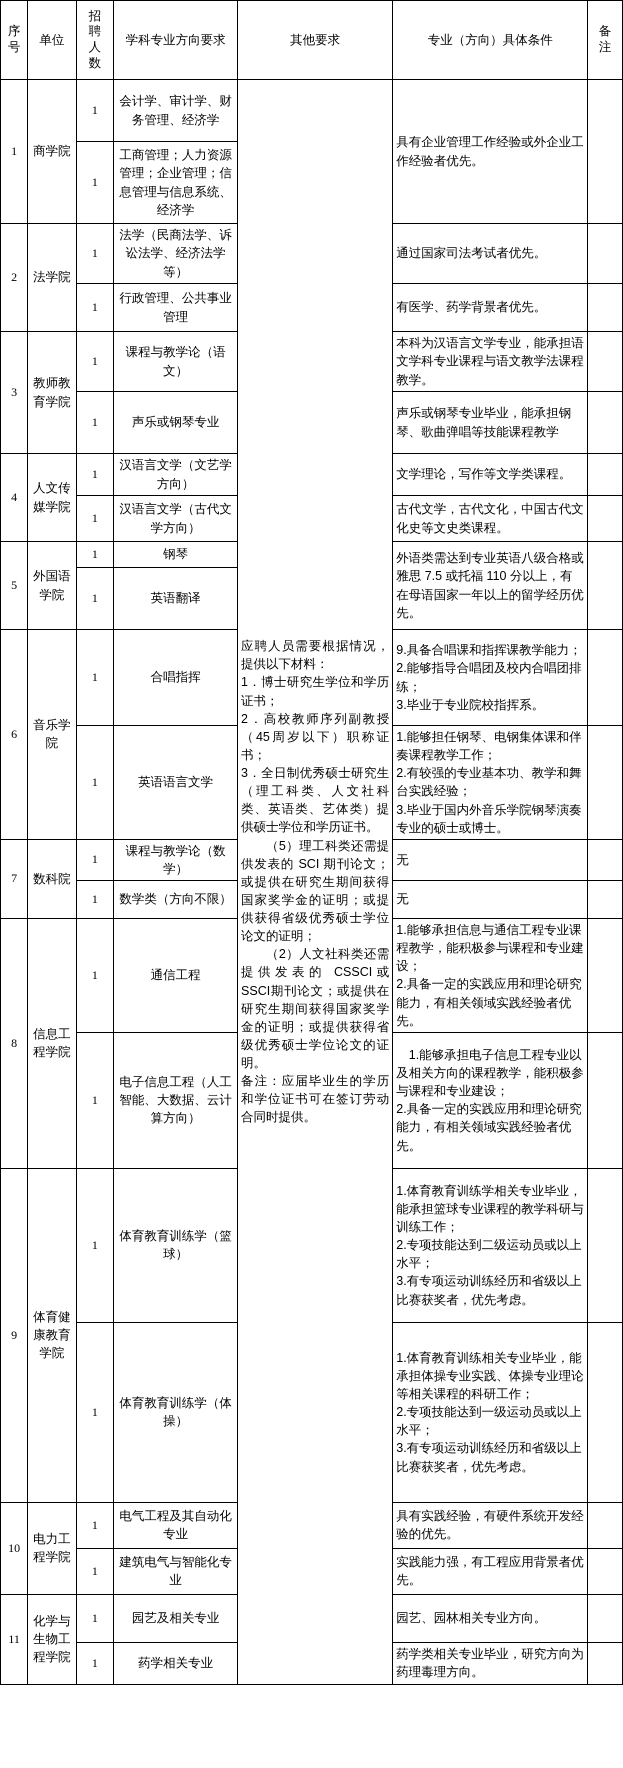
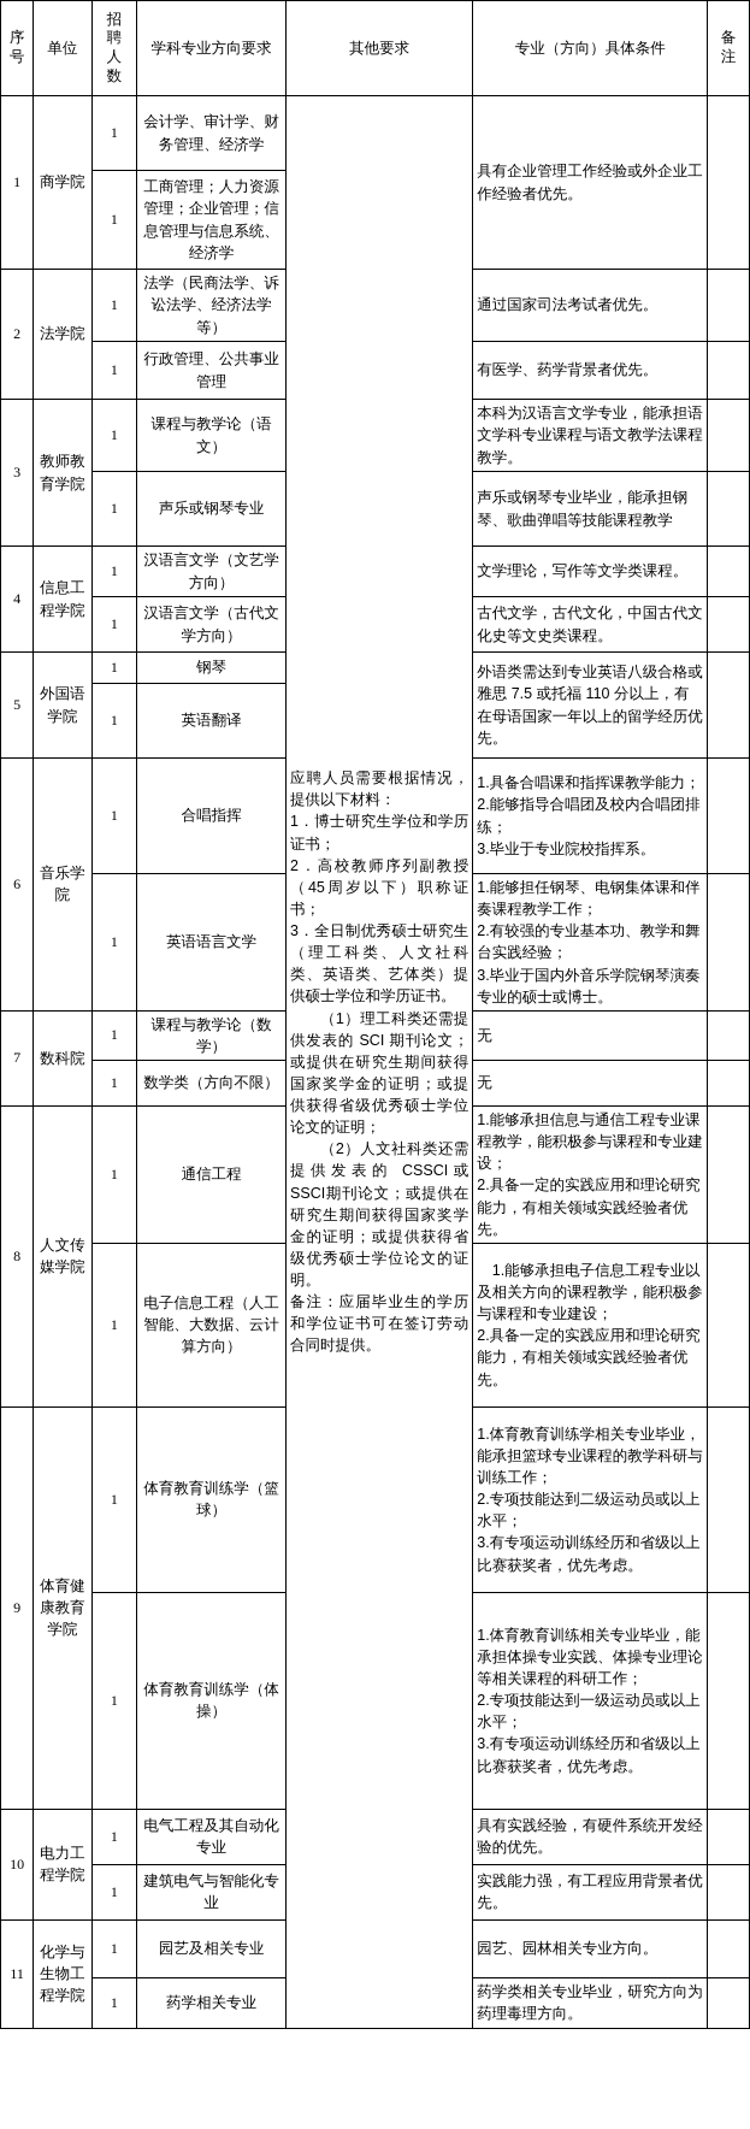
  序号	单位	招聘人数	学科专业方向要求	其他要求	专业（方向）具体条件	备注
- 1	商学院	1	会计学、审计学、财务管理、经济学	应聘人员需要根据情况，提供以下材料：1．博士研究生学位和学历证书；2．高校教师序列副教授（45周岁以下）职称证书；3．全日制优秀硕士研究生（理工科类、人文社科类、英语类、艺体类）提供硕士学位和学历证书。（5）理工科类还需提供发表的 SCI 期刊论文；或提供在研究生期间获得国家奖学金的证明；或提供获得省级优秀硕士学位论文的证明；（2）人文社科类还需提供发表的 CSSCI或 SSCI期刊论文；或提供在研究生期间获得国家奖学金的证明；或提供获得省级优秀硕士学位论文的证明。备注：应届毕业生的学历和学位证书可在签订劳动合同时提供。	具有企业管理工作经验或外企业工作经验者优先。
+ 1	商学院	1	会计学、审计学、财务管理、经济学	应聘人员需要根据情况，提供以下材料：1．博士研究生学位和学历证书；2．高校教师序列副教授（45周岁以下）职称证书；3．全日制优秀硕士研究生（理工科类、人文社科类、英语类、艺体类）提供硕士学位和学历证书。（1）理工科类还需提供发表的 SCI 期刊论文；或提供在研究生期间获得国家奖学金的证明；或提供获得省级优秀硕士学位论文的证明；（2）人文社科类还需提供发表的 CSSCI或 SSCI期刊论文；或提供在研究生期间获得国家奖学金的证明；或提供获得省级优秀硕士学位论文的证明。备注：应届毕业生的学历和学位证书可在签订劳动合同时提供。	具有企业管理工作经验或外企业工作经验者优先。
  1	工商管理；人力资源管理；企业管理；信息管理与信息系统、经济学
  2	法学院	1	法学（民商法学、诉讼法学、经济法学等）	通过国家司法考试者优先。
  1	行政管理、公共事业管理	有医学、药学背景者优先。
  3	教师教育学院	1	课程与教学论（语文）	本科为汉语言文学专业，能承担语文学科专业课程与语文教学法课程教学。
  1	声乐或钢琴专业	声乐或钢琴专业毕业，能承担钢琴、歌曲弹唱等技能课程教学
- 4	人文传媒学院	1	汉语言文学（文艺学方向）	文学理论，写作等文学类课程。
+ 4	信息工程学院	1	汉语言文学（文艺学方向）	文学理论，写作等文学类课程。
  1	汉语言文学（古代文学方向）	古代文学，古代文化，中国古代文化史等文史类课程。
  5	外国语学院	1	钢琴	外语类需达到专业英语八级合格或雅思 7.5 或托福 110 分以上，有在母语国家一年以上的留学经历优先。
  1	英语翻译
- 6	音乐学院	1	合唱指挥	9.具备合唱课和指挥课教学能力；2.能够指导合唱团及校内合唱团排练；3.毕业于专业院校指挥系。
+ 6	音乐学院	1	合唱指挥	1.具备合唱课和指挥课教学能力；2.能够指导合唱团及校内合唱团排练；3.毕业于专业院校指挥系。
  1	英语语言文学	1.能够担任钢琴、电钢集体课和伴奏课程教学工作；2.有较强的专业基本功、教学和舞台实践经验；3.毕业于国内外音乐学院钢琴演奏专业的硕士或博士。
  7	数科院	1	课程与教学论（数学）	无
  1	数学类（方向不限）	无
- 8	信息工程学院	1	通信工程	1.能够承担信息与通信工程专业课程教学，能积极参与课程和专业建设；2.具备一定的实践应用和理论研究能力，有相关领域实践经验者优先。
+ 8	人文传媒学院	1	通信工程	1.能够承担信息与通信工程专业课程教学，能积极参与课程和专业建设；2.具备一定的实践应用和理论研究能力，有相关领域实践经验者优先。
  1	电子信息工程（人工智能、大数据、云计算方向）	1.能够承担电子信息工程专业以及相关方向的课程教学，能积极参与课程和专业建设；2.具备一定的实践应用和理论研究能力，有相关领域实践经验者优先。
  9	体育健康教育学院	1	体育教育训练学（篮球）	1.体育教育训练学相关专业毕业，能承担篮球专业课程的教学科研与训练工作；2.专项技能达到二级运动员或以上水平；3.有专项运动训练经历和省级以上比赛获奖者，优先考虑。
  1	体育教育训练学（体操）	1.体育教育训练相关专业毕业，能承担体操专业实践、体操专业理论等相关课程的科研工作；2.专项技能达到一级运动员或以上水平；3.有专项运动训练经历和省级以上比赛获奖者，优先考虑。
  10	电力工程学院	1	电气工程及其自动化专业	具有实践经验，有硬件系统开发经验的优先。
  1	建筑电气与智能化专业	实践能力强，有工程应用背景者优先。
  11	化学与生物工程学院	1	园艺及相关专业	园艺、园林相关专业方向。
  1	药学相关专业	药学类相关专业毕业，研究方向为药理毒理方向。
